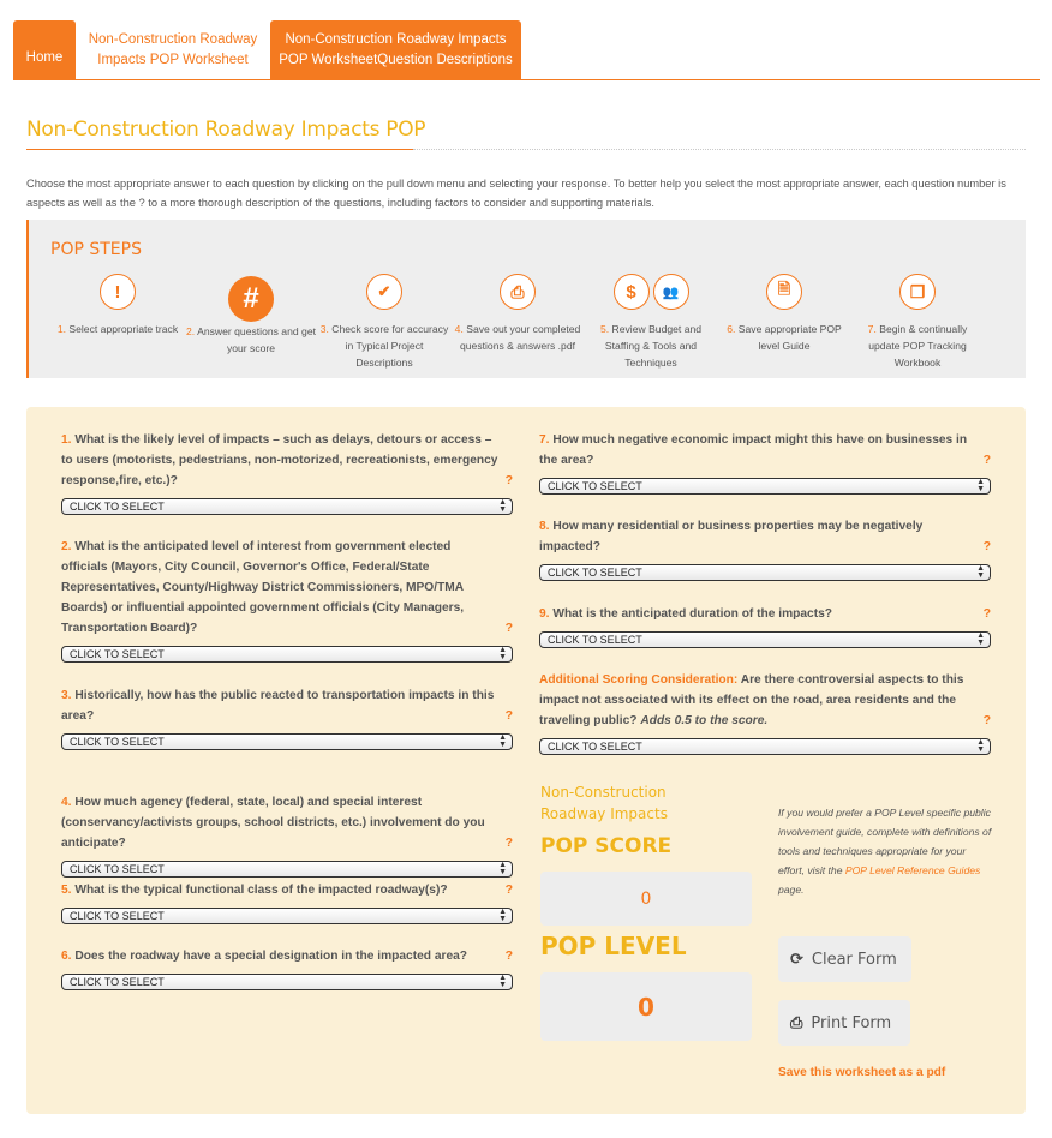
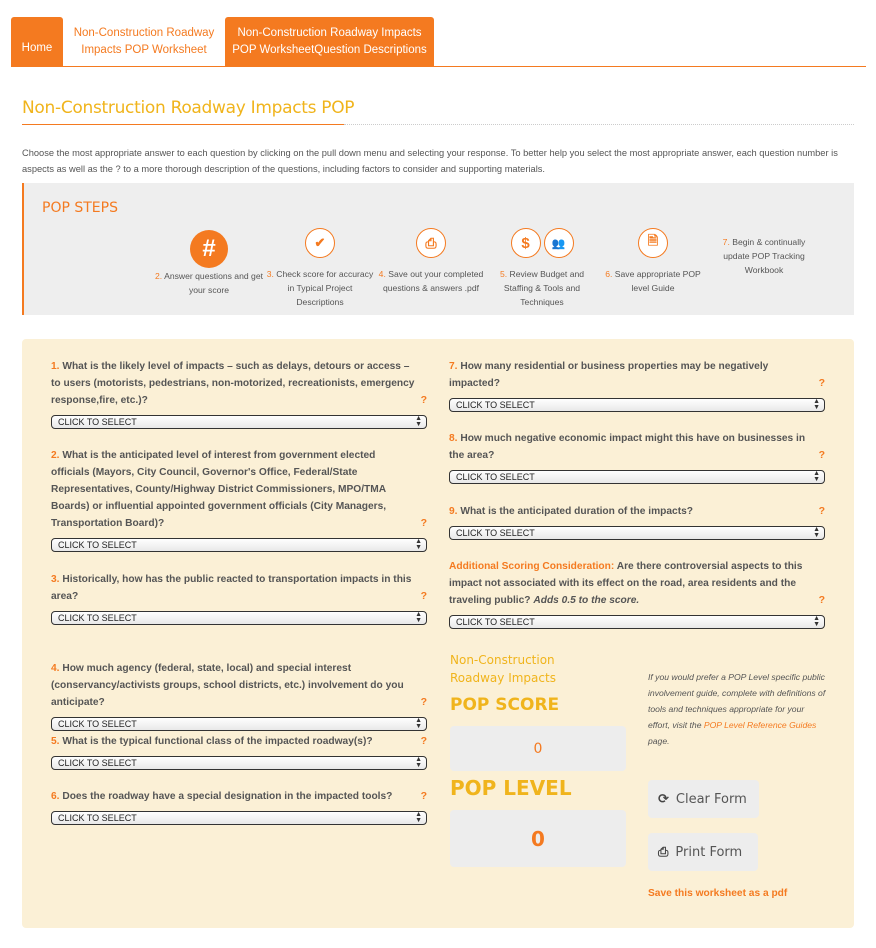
  Home
  Non-Construction Roadway Impacts POP Worksheet
  Non-Construction Roadway Impacts POP WorksheetQuestion Descriptions
  Non-Construction Roadway Impacts POP
  Choose the most appropriate answer to each question by clicking on the pull down menu and selecting your response. To better help you select the most appropriate answer, each question number is aspects as well as the ? to a more thorough description of the questions, including factors to consider and supporting materials.
  POP STEPS
- !
- 1. Select appropriate track
  #
  2. Answer questions and get your score
  ✔
  3. Check score for accuracy in Typical Project Descriptions
  ⎙
  4. Save out your completed questions & answers .pdf
  $
  👥
  5. Review Budget and Staffing & Tools and Techniques
  🗎
  6. Save appropriate POP level Guide
- ❐
  7. Begin & continually update POP Tracking Workbook
  1. What is the likely level of impacts – such as delays, detours or access – to users (motorists, pedestrians, non-motorized, recreationists, emergency response,fire, etc.)?
  ?
  CLICK TO SELECT
  2. What is the anticipated level of interest from government elected officials (Mayors, City Council, Governor's Office, Federal/State Representatives, County/Highway District Commissioners, MPO/TMA Boards) or influential appointed government officials (City Managers, Transportation Board)?
  ?
  CLICK TO SELECT
  3. Historically, how has the public reacted to transportation impacts in this area?
  ?
  CLICK TO SELECT
  4. How much agency (federal, state, local) and special interest (conservancy/activists groups, school districts, etc.) involvement do you anticipate?
  ?
  CLICK TO SELECT
  5. What is the typical functional class of the impacted roadway(s)?
  ?
  CLICK TO SELECT
- 6. Does the roadway have a special designation in the impacted area?
+ 6. Does the roadway have a special designation in the impacted tools?
  ?
  CLICK TO SELECT
- 7. How much negative economic impact might this have on businesses in the area?
+ 7. How many residential or business properties may be negatively impacted?
  ?
  CLICK TO SELECT
- 8. How many residential or business properties may be negatively impacted?
+ 8. How much negative economic impact might this have on businesses in the area?
  ?
  CLICK TO SELECT
  9. What is the anticipated duration of the impacts?
  ?
  CLICK TO SELECT
  Additional Scoring Consideration: Are there controversial aspects to this impact not associated with its effect on the road, area residents and the traveling public? Adds 0.5 to the score.
  ?
  CLICK TO SELECT
  Non-Construction Roadway Impacts
  POP SCORE
  0
  POP LEVEL
  0
  If you would prefer a POP Level specific public involvement guide, complete with definitions of tools and techniques appropriate for your effort, visit the POP Level Reference Guides page.
  ⟳
  Clear Form
  ⎙
  Print Form
  Save this worksheet as a pdf
